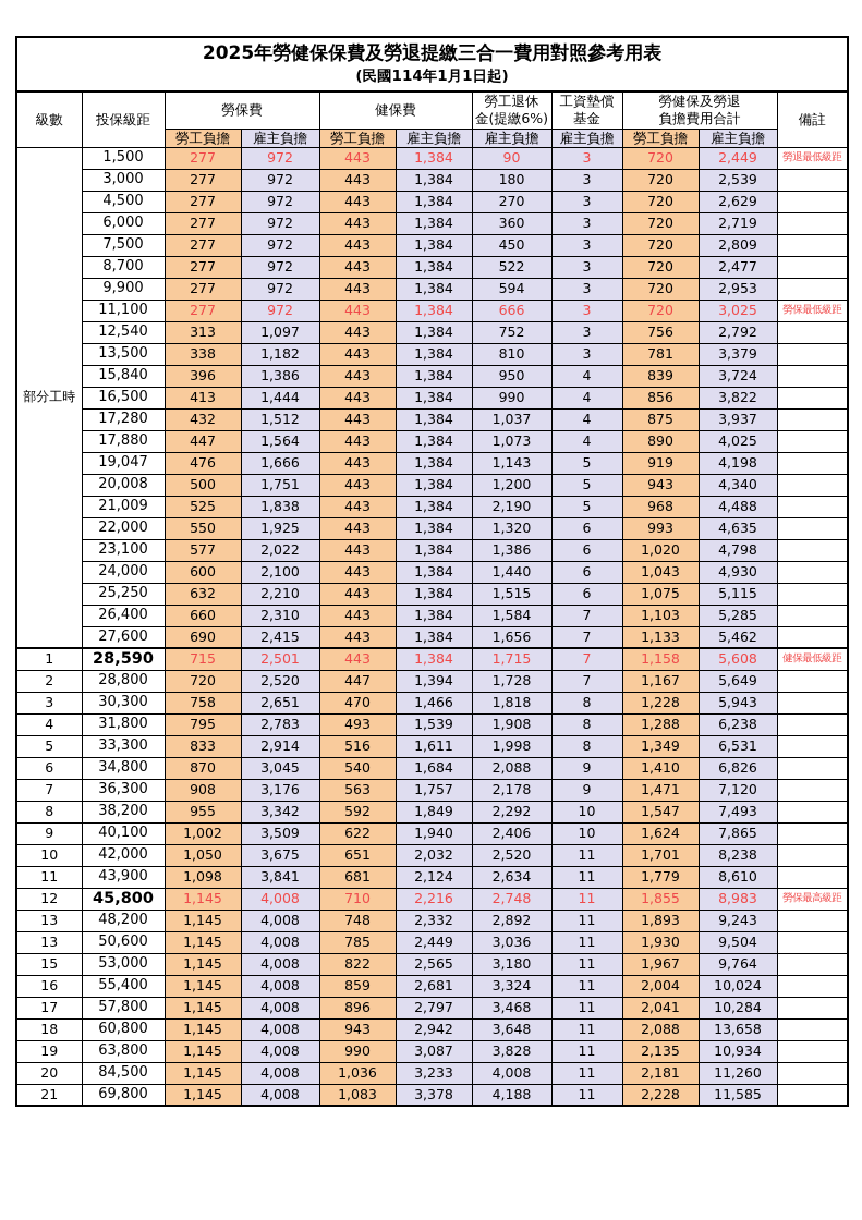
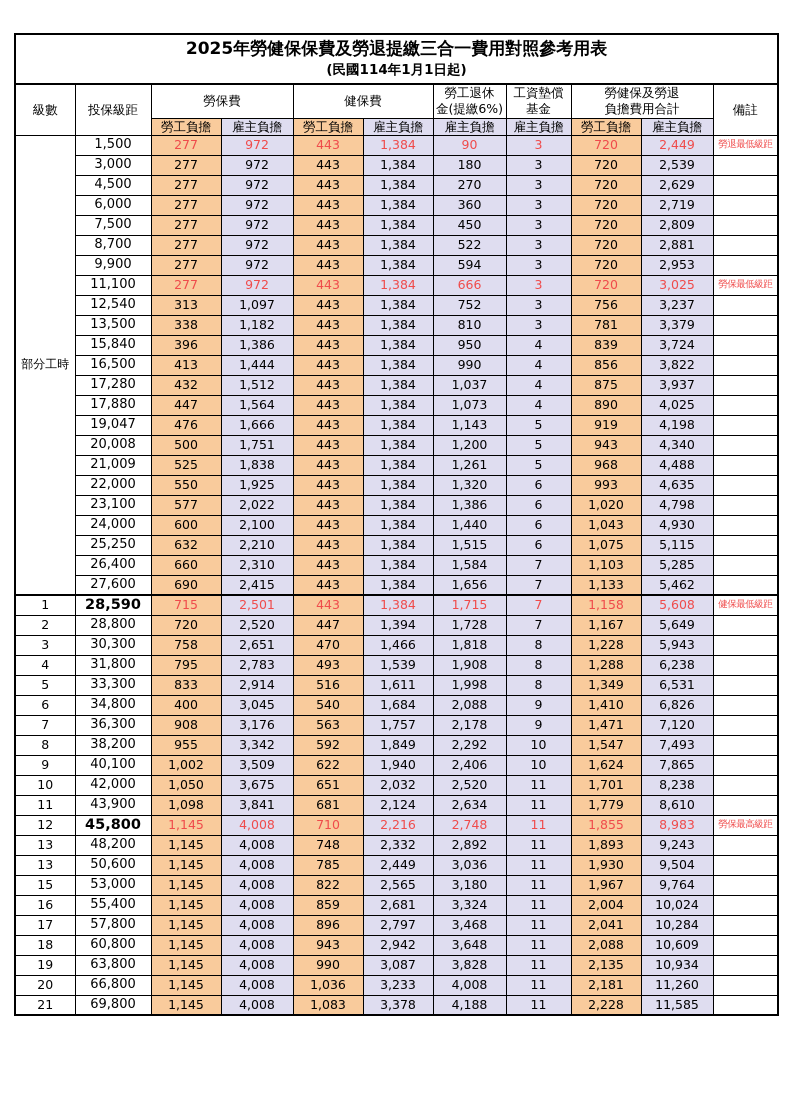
  2025年勞健保保費及勞退提繳三合一費用對照參考用表 (民國114年1月1日起)
  級數	投保級距	勞保費	健保費	勞工退休金(提繳6%)	工資墊償基金	勞健保及勞退負擔費用合計	備註
  勞工負擔	雇主負擔	勞工負擔	雇主負擔	雇主負擔	雇主負擔	勞工負擔	雇主負擔
  部分工時	1,500	277	972	443	1,384	90	3	720	2,449	勞退最低級距
  3,000	277	972	443	1,384	180	3	720	2,539
  4,500	277	972	443	1,384	270	3	720	2,629
  6,000	277	972	443	1,384	360	3	720	2,719
  7,500	277	972	443	1,384	450	3	720	2,809
- 8,700	277	972	443	1,384	522	3	720	2,477
+ 8,700	277	972	443	1,384	522	3	720	2,881
  9,900	277	972	443	1,384	594	3	720	2,953
  11,100	277	972	443	1,384	666	3	720	3,025	勞保最低級距
- 12,540	313	1,097	443	1,384	752	3	756	2,792
+ 12,540	313	1,097	443	1,384	752	3	756	3,237
  13,500	338	1,182	443	1,384	810	3	781	3,379
  15,840	396	1,386	443	1,384	950	4	839	3,724
  16,500	413	1,444	443	1,384	990	4	856	3,822
  17,280	432	1,512	443	1,384	1,037	4	875	3,937
  17,880	447	1,564	443	1,384	1,073	4	890	4,025
  19,047	476	1,666	443	1,384	1,143	5	919	4,198
  20,008	500	1,751	443	1,384	1,200	5	943	4,340
- 21,009	525	1,838	443	1,384	2,190	5	968	4,488
+ 21,009	525	1,838	443	1,384	1,261	5	968	4,488
  22,000	550	1,925	443	1,384	1,320	6	993	4,635
  23,100	577	2,022	443	1,384	1,386	6	1,020	4,798
  24,000	600	2,100	443	1,384	1,440	6	1,043	4,930
  25,250	632	2,210	443	1,384	1,515	6	1,075	5,115
  26,400	660	2,310	443	1,384	1,584	7	1,103	5,285
  27,600	690	2,415	443	1,384	1,656	7	1,133	5,462
  1	28,590	715	2,501	443	1,384	1,715	7	1,158	5,608	健保最低級距
  2	28,800	720	2,520	447	1,394	1,728	7	1,167	5,649
  3	30,300	758	2,651	470	1,466	1,818	8	1,228	5,943
  4	31,800	795	2,783	493	1,539	1,908	8	1,288	6,238
  5	33,300	833	2,914	516	1,611	1,998	8	1,349	6,531
- 6	34,800	870	3,045	540	1,684	2,088	9	1,410	6,826
+ 6	34,800	400	3,045	540	1,684	2,088	9	1,410	6,826
  7	36,300	908	3,176	563	1,757	2,178	9	1,471	7,120
  8	38,200	955	3,342	592	1,849	2,292	10	1,547	7,493
  9	40,100	1,002	3,509	622	1,940	2,406	10	1,624	7,865
  10	42,000	1,050	3,675	651	2,032	2,520	11	1,701	8,238
  11	43,900	1,098	3,841	681	2,124	2,634	11	1,779	8,610
  12	45,800	1,145	4,008	710	2,216	2,748	11	1,855	8,983	勞保最高級距
  13	48,200	1,145	4,008	748	2,332	2,892	11	1,893	9,243
  13	50,600	1,145	4,008	785	2,449	3,036	11	1,930	9,504
  15	53,000	1,145	4,008	822	2,565	3,180	11	1,967	9,764
  16	55,400	1,145	4,008	859	2,681	3,324	11	2,004	10,024
  17	57,800	1,145	4,008	896	2,797	3,468	11	2,041	10,284
- 18	60,800	1,145	4,008	943	2,942	3,648	11	2,088	13,658
+ 18	60,800	1,145	4,008	943	2,942	3,648	11	2,088	10,609
  19	63,800	1,145	4,008	990	3,087	3,828	11	2,135	10,934
- 20	84,500	1,145	4,008	1,036	3,233	4,008	11	2,181	11,260
+ 20	66,800	1,145	4,008	1,036	3,233	4,008	11	2,181	11,260
  21	69,800	1,145	4,008	1,083	3,378	4,188	11	2,228	11,585
